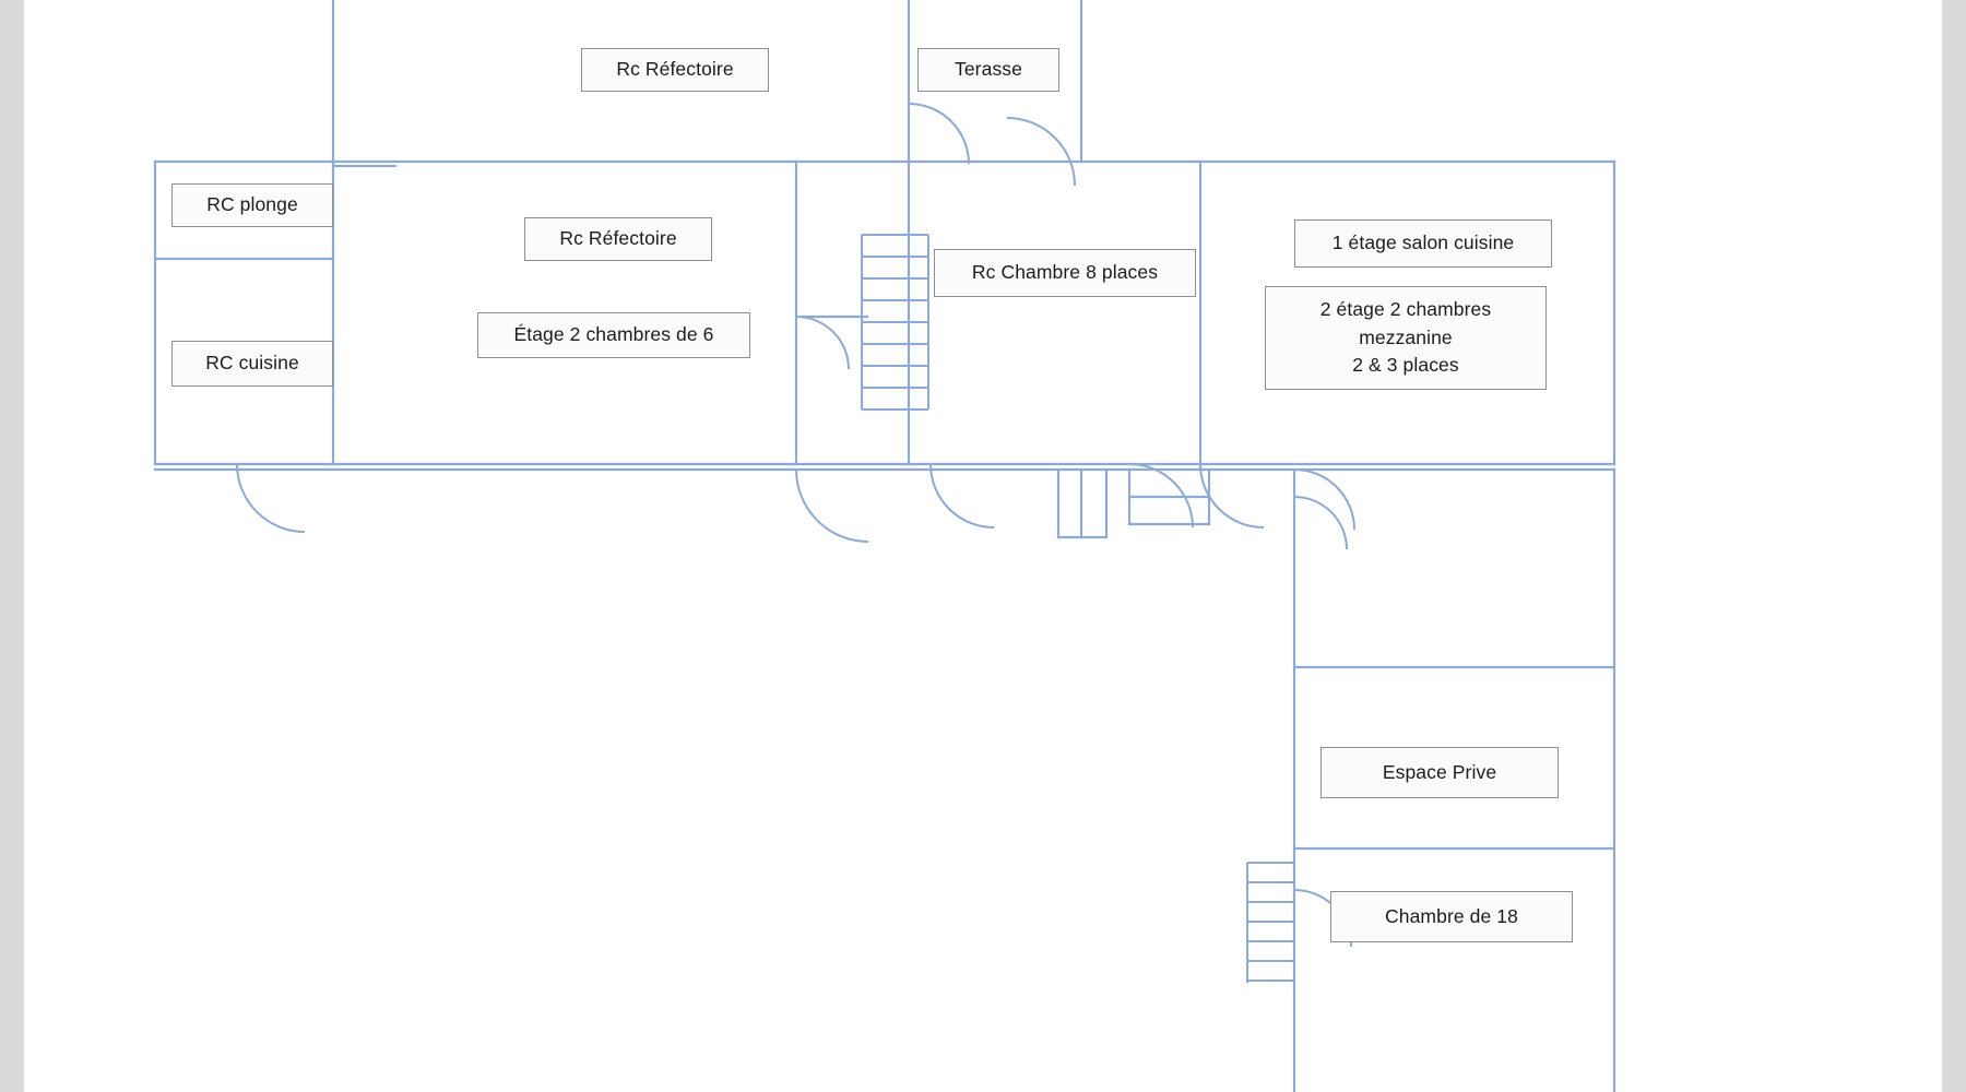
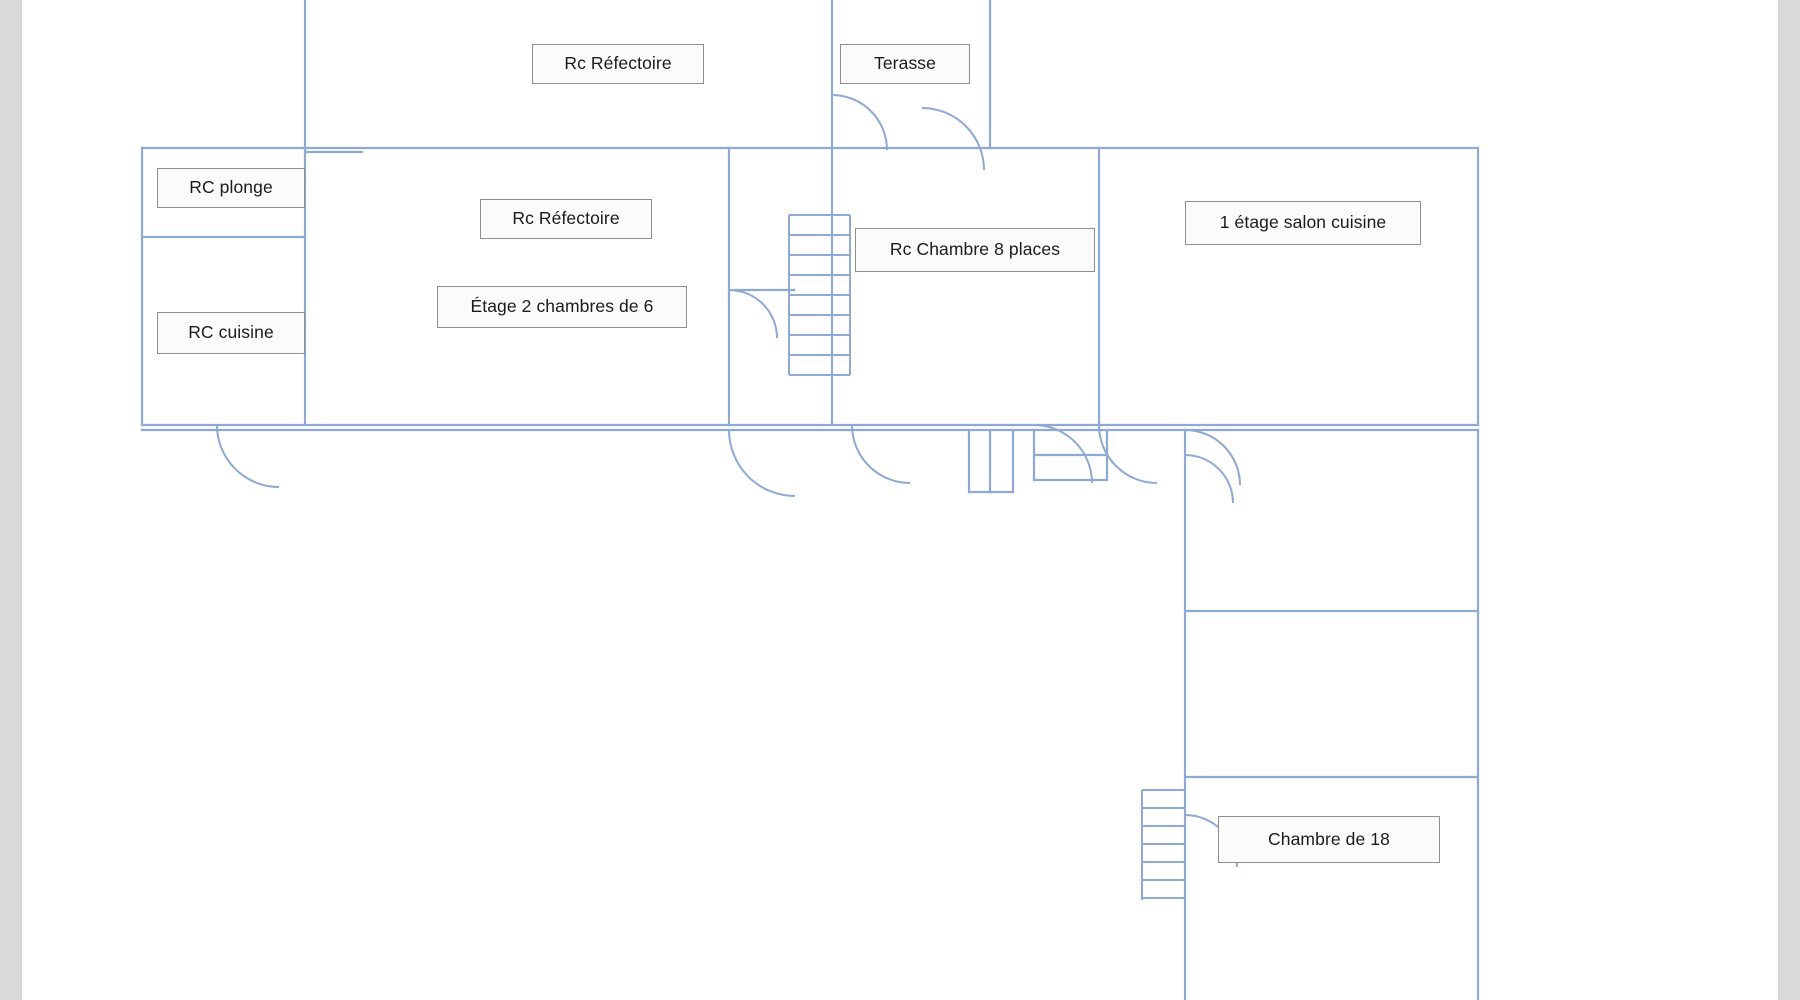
  Rc Réfectoire
  Terasse
  RC plonge
  Rc Réfectoire
  Étage 2 chambres de 6
  RC cuisine
  Rc Chambre 8 places
  1 étage salon cuisine
- 2 étage 2 chambres
- mezzanine
- 2 & 3 places
- Espace Prive
  Chambre de 18
